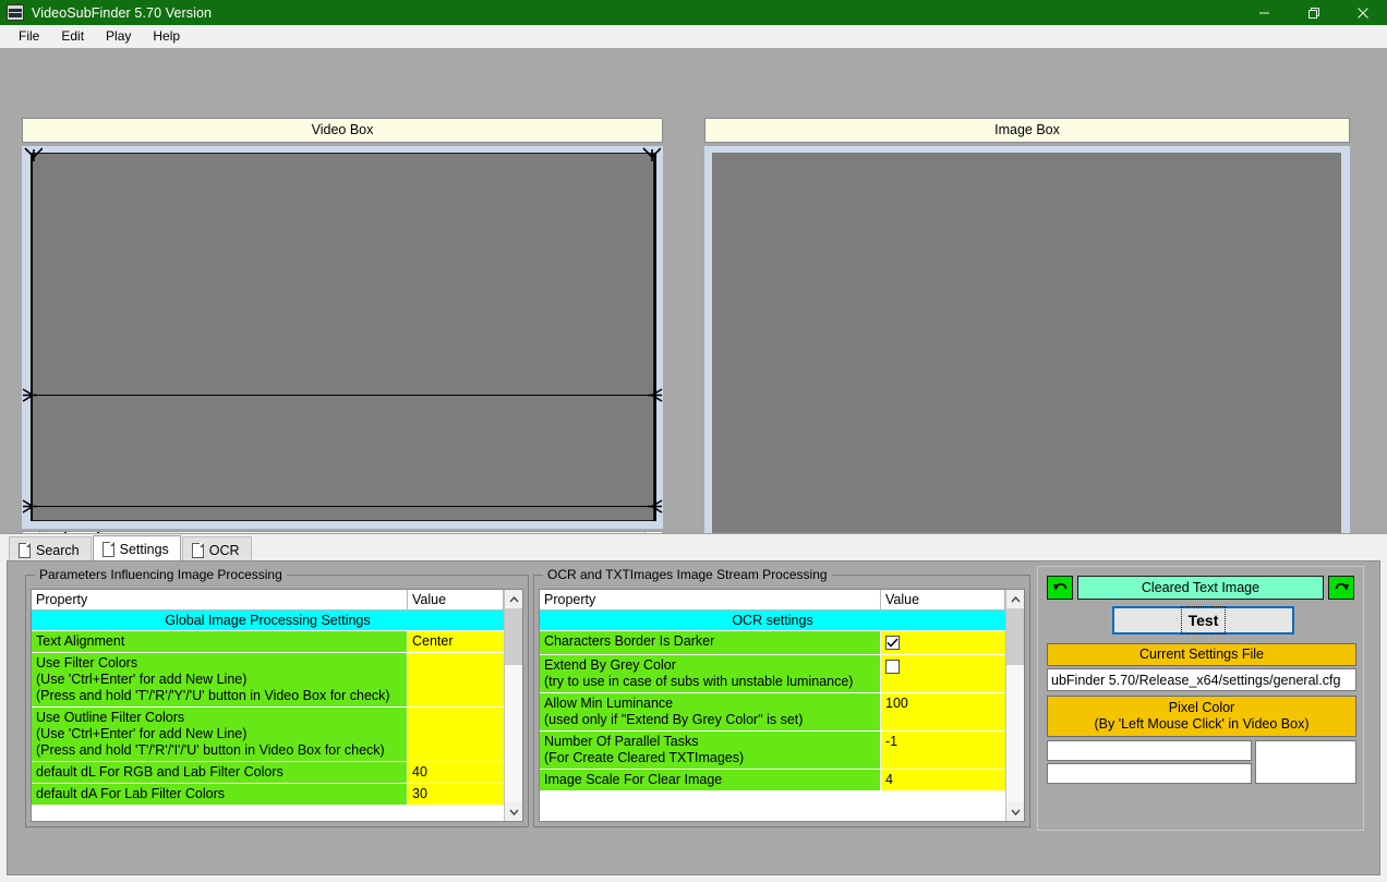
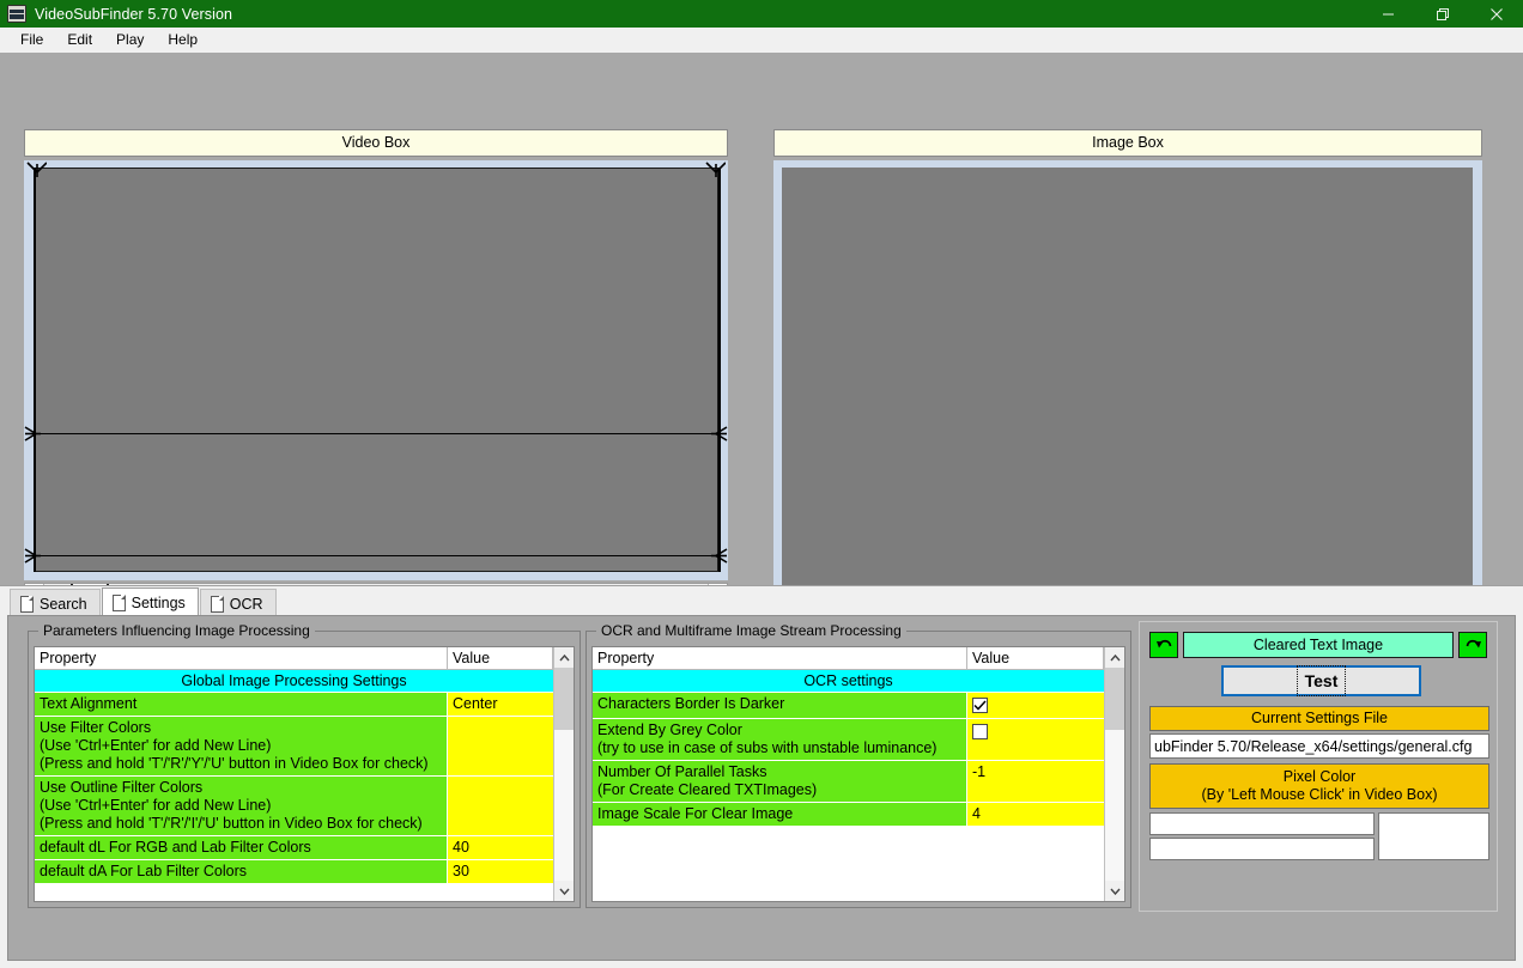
  VideoSubFinder 5.70 Version
  File
  Edit
  Play
  Help
  Video Box
  Image Box
  Search
  Settings
  OCR
  Parameters Influencing Image Processing
  Property
  Value
  Global Image Processing Settings
  Text Alignment
  Center
  Use Filter Colors
  (Use 'Ctrl+Enter' for add New Line)
  (Press and hold 'T'/'R'/'Y'/'U' button in Video Box for check)
  Use Outline Filter Colors
  (Use 'Ctrl+Enter' for add New Line)
  (Press and hold 'T'/'R'/'I'/'U' button in Video Box for check)
  default dL For RGB and Lab Filter Colors
  40
  default dA For Lab Filter Colors
  30
- OCR and TXTImages Image Stream Processing
+ OCR and Multiframe Image Stream Processing
  Property
  Value
  OCR settings
  Characters Border Is Darker
  Extend By Grey Color
  (try to use in case of subs with unstable luminance)
- Allow Min Luminance
- (used only if "Extend By Grey Color" is set)
- 100
  Number Of Parallel Tasks
  (For Create Cleared TXTImages)
  -1
  Image Scale For Clear Image
  4
  Cleared Text Image
  Test
  Current Settings File
  ubFinder 5.70/Release_x64/settings/general.cfg
  Pixel Color
  (By 'Left Mouse Click' in Video Box)
